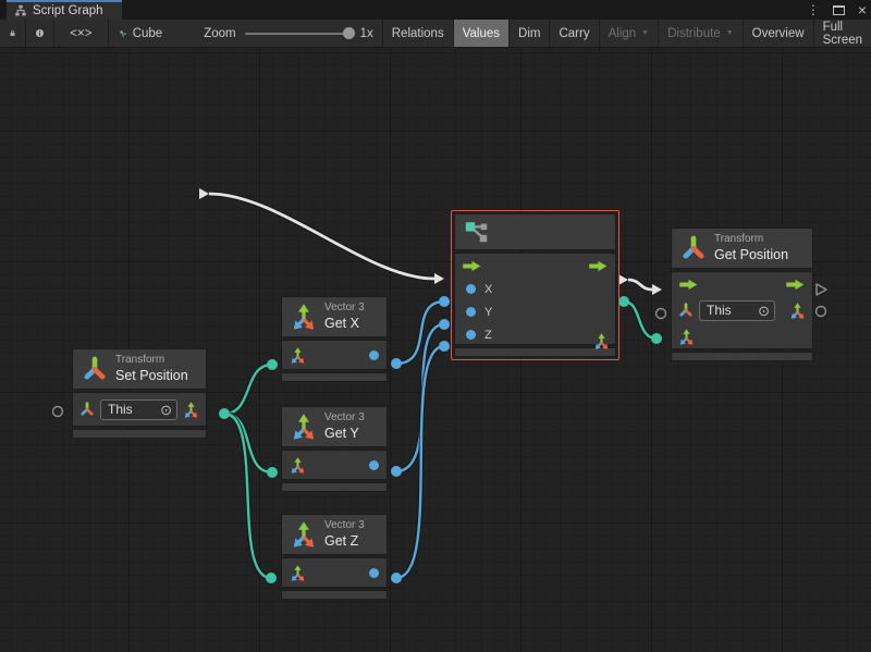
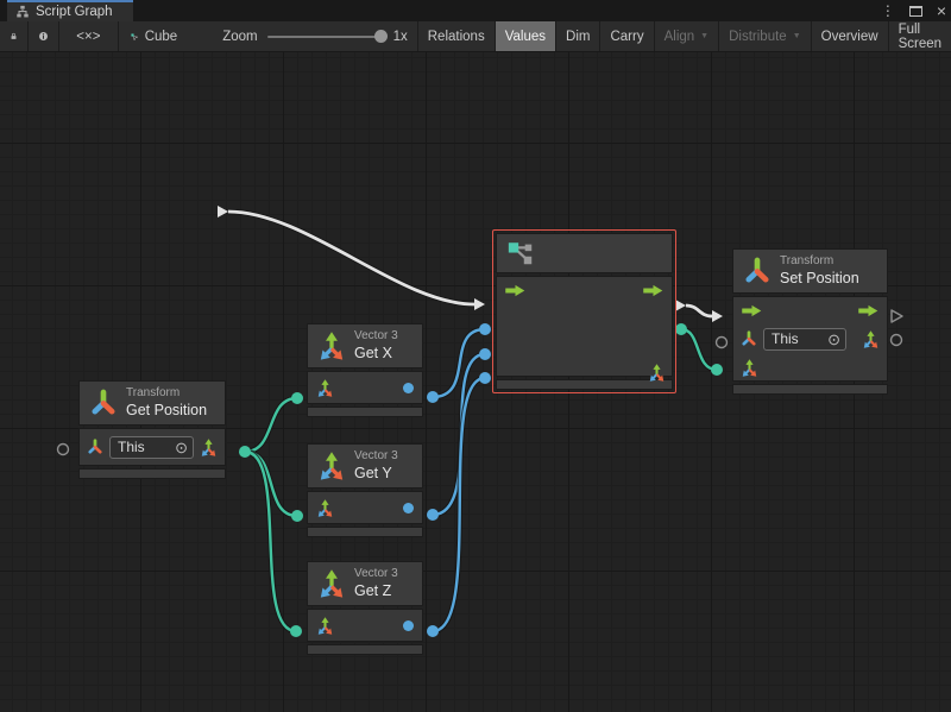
  Script Graph
  ⋮
  ×
  <×>
  Cube
  Zoom
  1x
  Relations
  Values
  Dim
  Carry
  Align
  Distribute
  Overview
  Full Screen
- X
- Y
- Z
  Transform
- Get Position
+ Set Position
  This
  ⊙
  Transform
- Set Position
+ Get Position
  This
  ⊙
  Vector 3
  Get X
  Vector 3
  Get Y
  Vector 3
  Get Z
